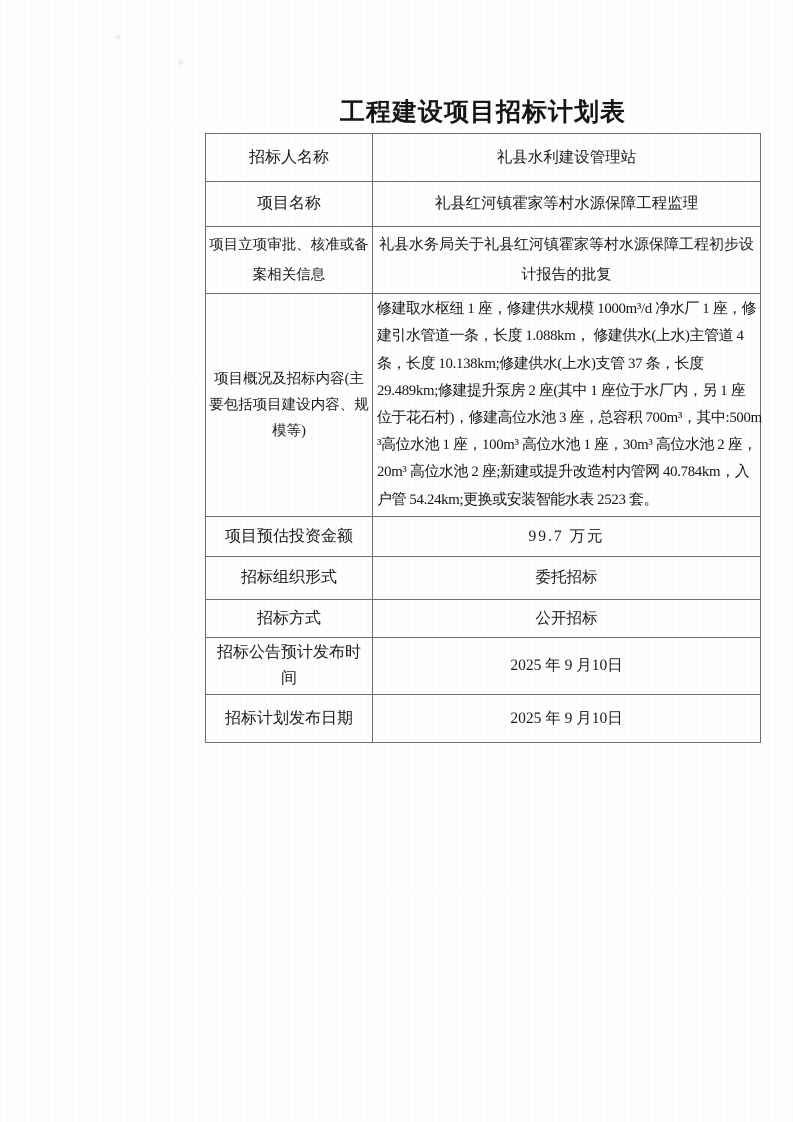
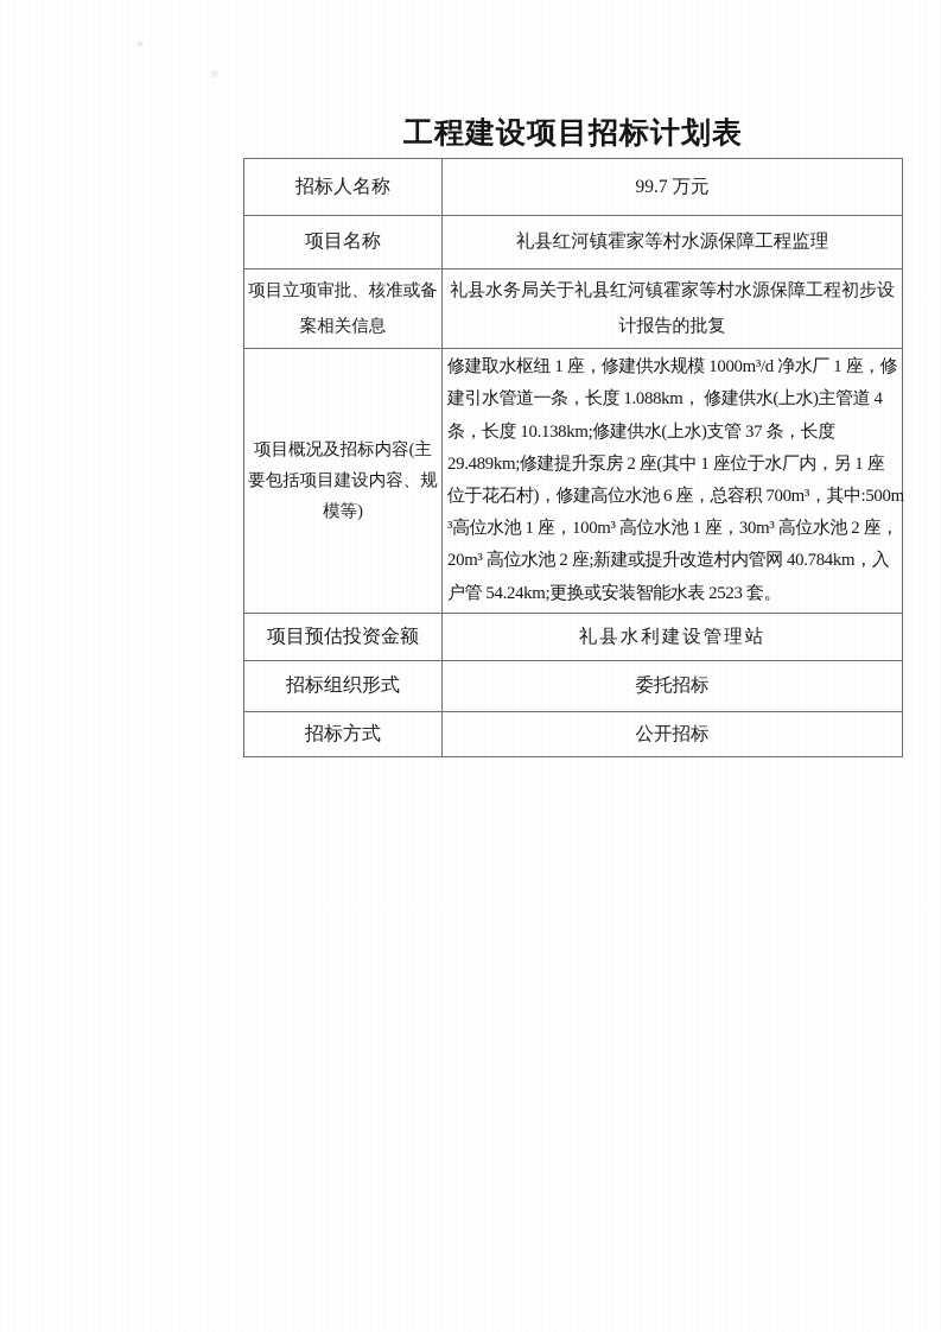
  工程建设项目招标计划表
- 招标人名称	礼县水利建设管理站
+ 招标人名称	99.7 万元
  项目名称	礼县红河镇霍家等村水源保障工程监理
  项目立项审批、核准或备案相关信息	礼县水务局关于礼县红河镇霍家等村水源保障工程初步设计报告的批复
- 项目概况及招标内容(主要包括项目建设内容、规模等)	修建取水枢纽 1 座，修建供水规模 1000m³/d 净水厂 1 座，修 建引水管道一条，长度 1.088km， 修建供水(上水)主管道 4 条，长度 10.138km;修建供水(上水)支管 37 条，长度 29.489km;修建提升泵房 2 座(其中 1 座位于水厂内，另 1 座 位于花石村)，修建高位水池 3 座，总容积 700m³，其中:500m ³高位水池 1 座，100m³ 高位水池 1 座，30m³ 高位水池 2 座， 20m³ 高位水池 2 座;新建或提升改造村内管网 40.784km，入 户管 54.24km;更换或安装智能水表 2523 套。
+ 项目概况及招标内容(主要包括项目建设内容、规模等)	修建取水枢纽 1 座，修建供水规模 1000m³/d 净水厂 1 座，修 建引水管道一条，长度 1.088km， 修建供水(上水)主管道 4 条，长度 10.138km;修建供水(上水)支管 37 条，长度 29.489km;修建提升泵房 2 座(其中 1 座位于水厂内，另 1 座 位于花石村)，修建高位水池 6 座，总容积 700m³，其中:500m ³高位水池 1 座，100m³ 高位水池 1 座，30m³ 高位水池 2 座， 20m³ 高位水池 2 座;新建或提升改造村内管网 40.784km，入 户管 54.24km;更换或安装智能水表 2523 套。
- 项目预估投资金额	99.7 万元
+ 项目预估投资金额	礼县水利建设管理站
  招标组织形式	委托招标
  招标方式	公开招标
- 招标公告预计发布时间	2025 年 9 月10日
- 招标计划发布日期	2025 年 9 月10日
